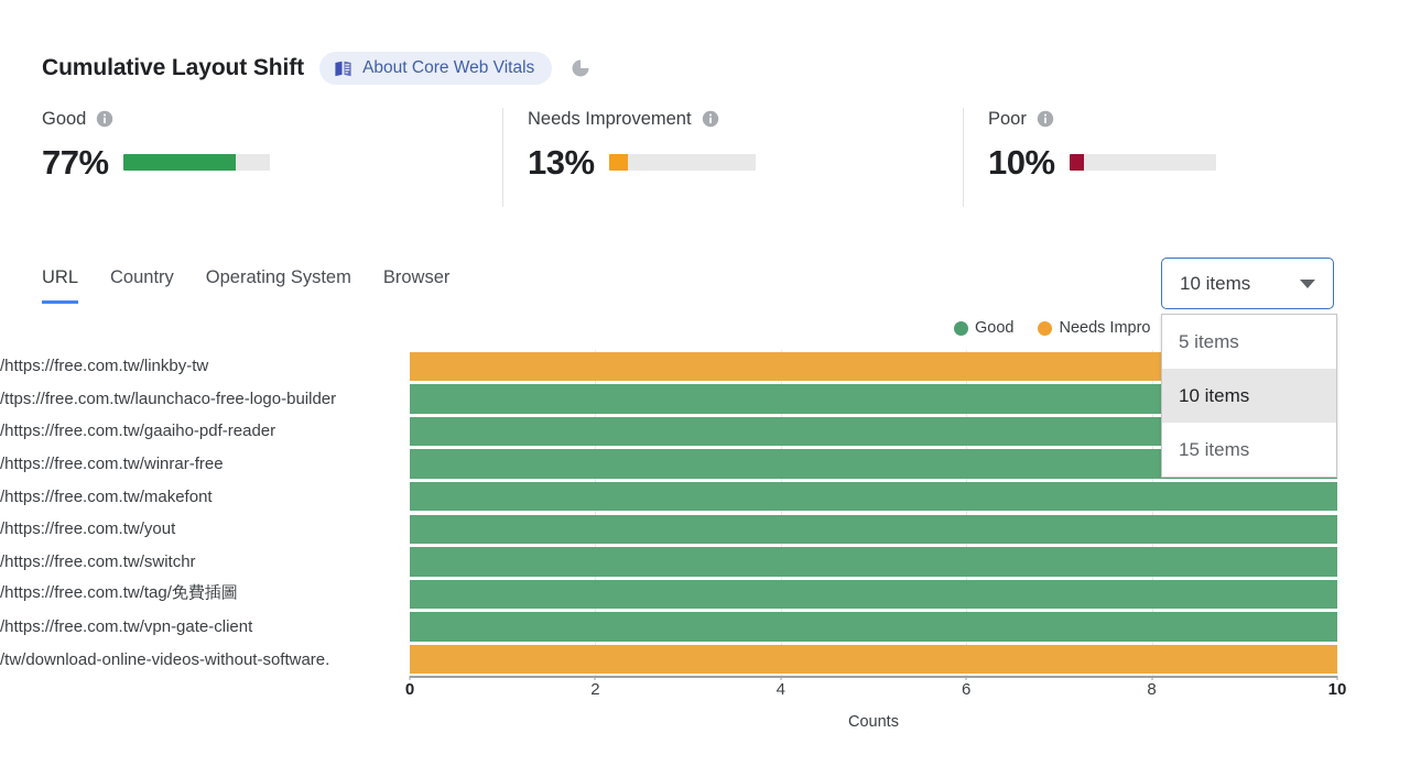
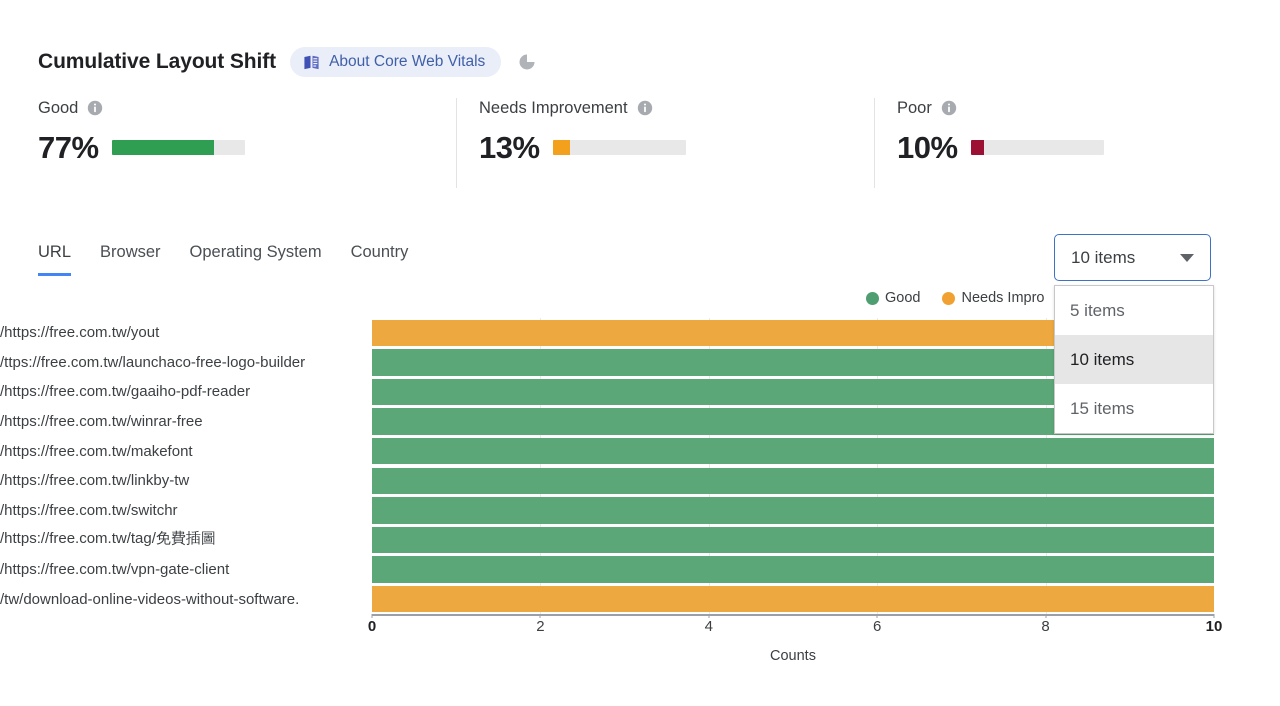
  Cumulative Layout Shift
  About Core Web Vitals
  Good
  77%
  Needs Improvement
  13%
  Poor
  10%
  URL
- Country
+ Browser
  Operating System
- Browser
+ Country
  Good
  Needs Impro
- https://free.com.tw/linkby-tw/
+ https://free.com.tw/yout/
  ttps://free.com.tw/launchaco-free-logo-builder/
  https://free.com.tw/gaaiho-pdf-reader/
  https://free.com.tw/winrar-free/
  https://free.com.tw/makefont/
- https://free.com.tw/yout/
+ https://free.com.tw/linkby-tw/
  https://free.com.tw/switchr/
  https://free.com.tw/tag/免費插圖/
  https://free.com.tw/vpn-gate-client/
  .tw/download-online-videos-without-software/
  0
  2
  4
  6
  8
  10
  Counts
  10 items
  5 items
  10 items
  15 items
